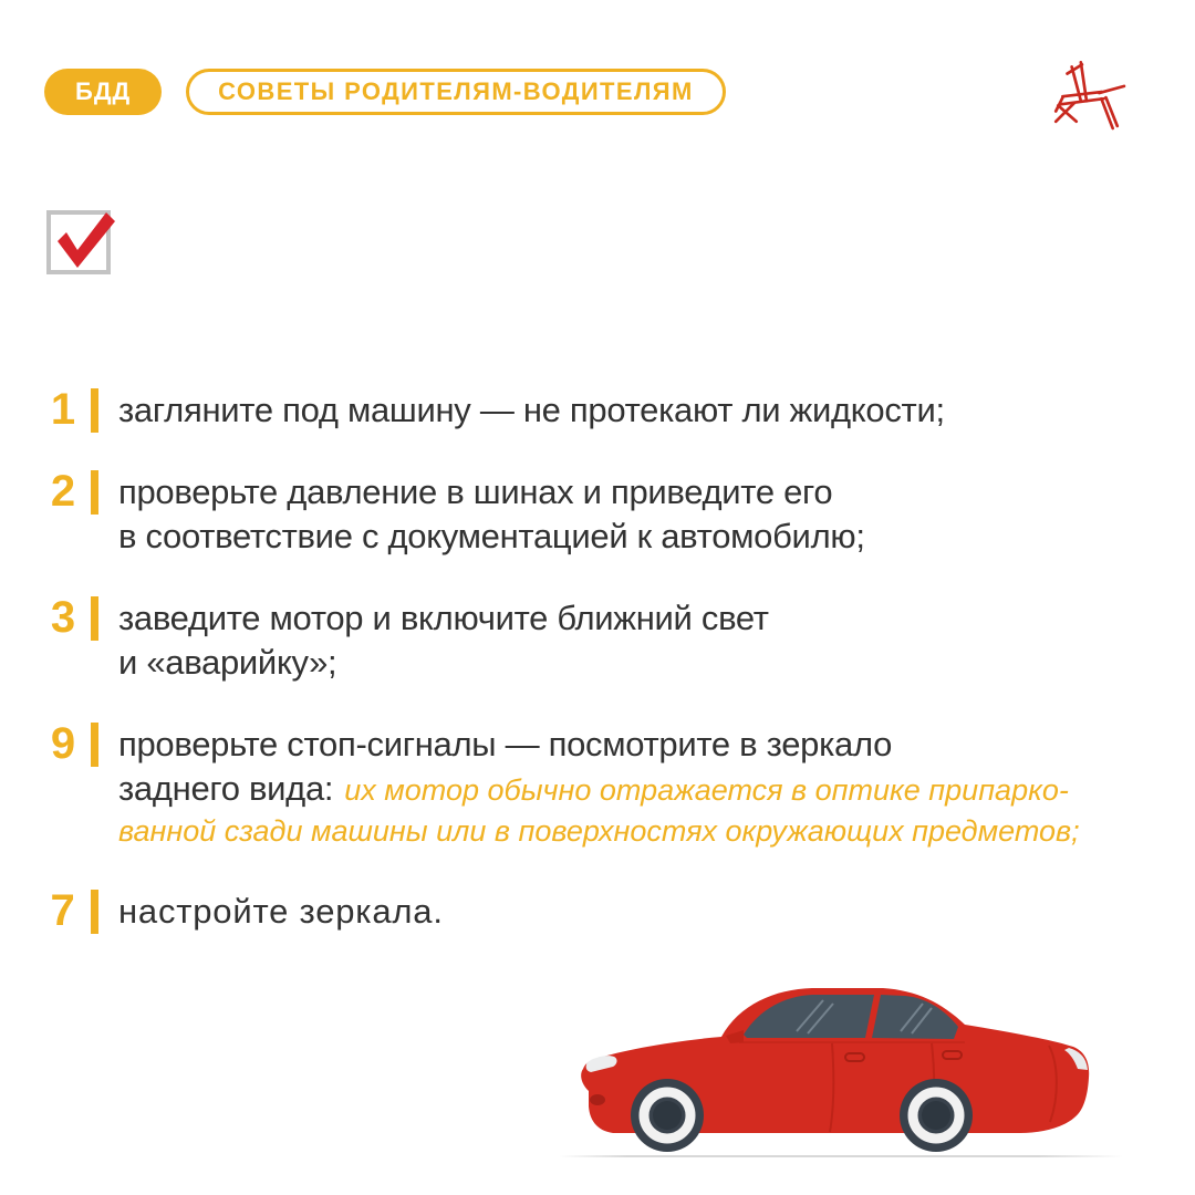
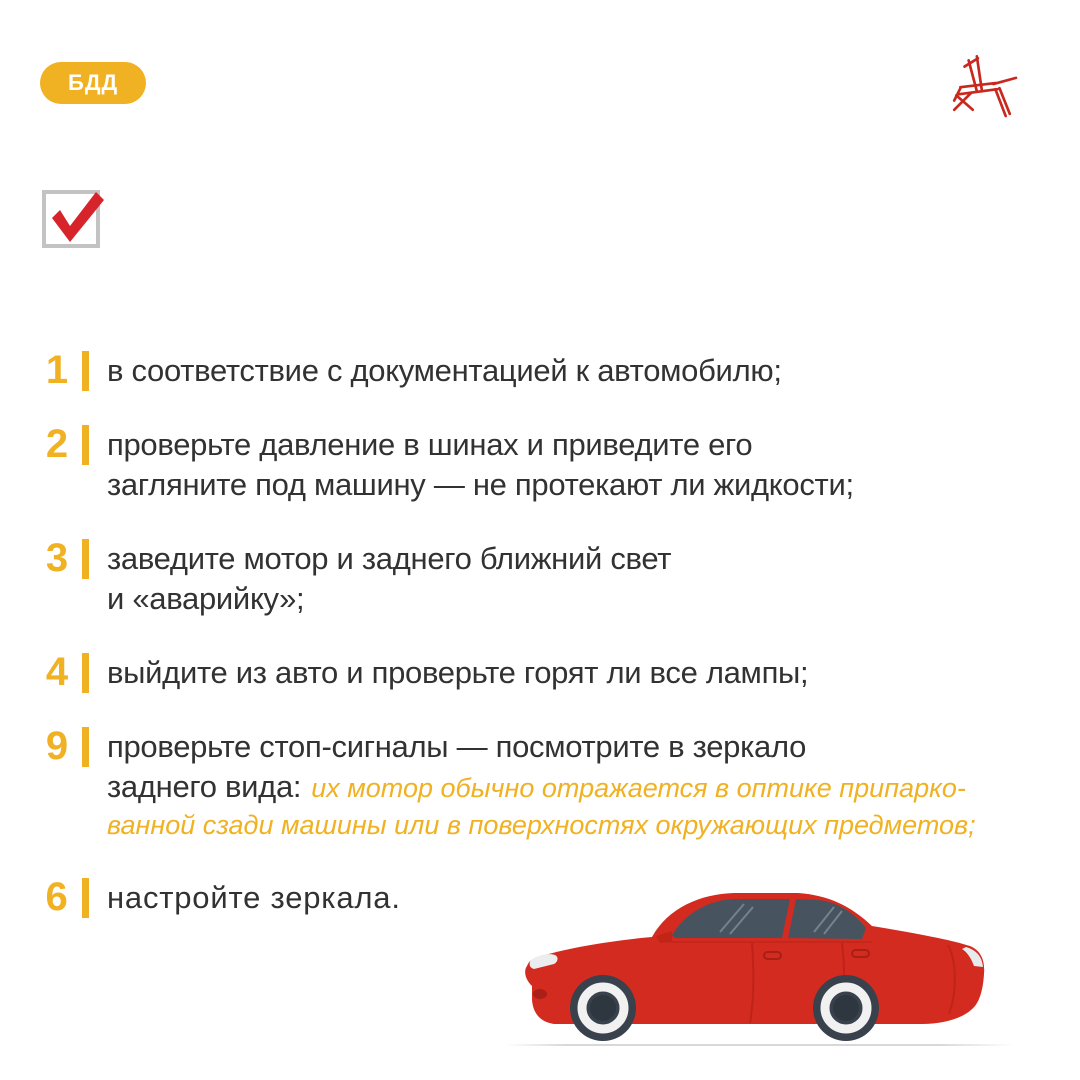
  БДД
- СОВЕТЫ РОДИТЕЛЯМ-ВОДИТЕЛЯМ
  1
- загляните под машину — не протекают ли жидкости;
+ в соответствие с документацией к автомобилю;
  2
  проверьте давление в шинах и приведите его
- в соответствие с документацией к автомобилю;
+ загляните под машину — не протекают ли жидкости;
  3
- заведите мотор и включите ближний свет
+ заведите мотор и заднего ближний свет
  и «аварийку»;
+ 4
+ выйдите из авто и проверьте горят ли все лампы;
  9
  проверьте стоп-сигналы — посмотрите в зеркало
  заднего вида: их мотор обычно отражается в оптике припарко-
  ванной сзади машины или в поверхностях окружающих предметов;
- 7
+ 6
  настройте зеркала.
